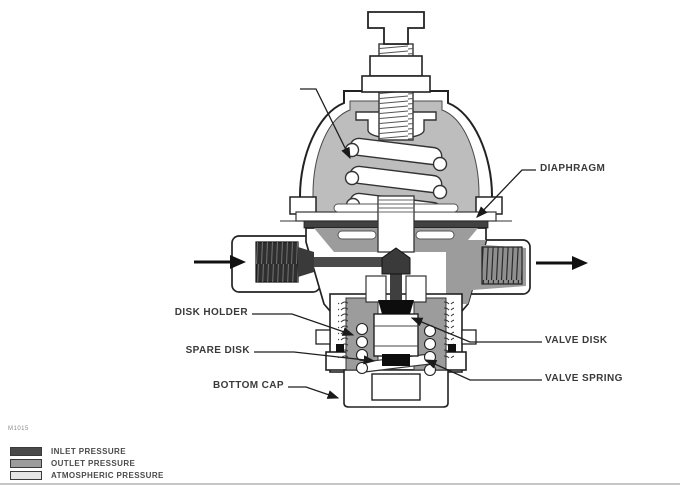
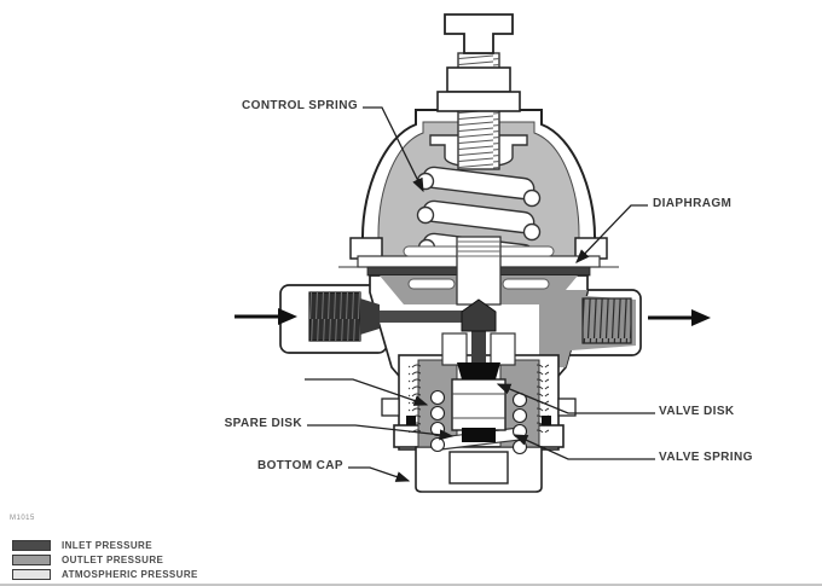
+ CONTROL SPRING
  DIAPHRAGM
- DISK HOLDER
  SPARE DISK
  BOTTOM CAP
  VALVE DISK
  VALVE SPRING
  INLET PRESSURE
  OUTLET PRESSURE
  ATMOSPHERIC PRESSURE
